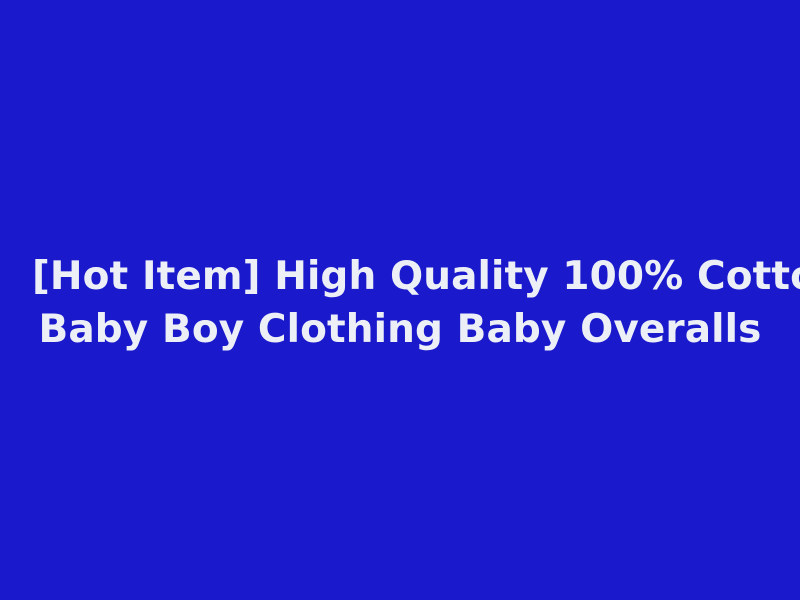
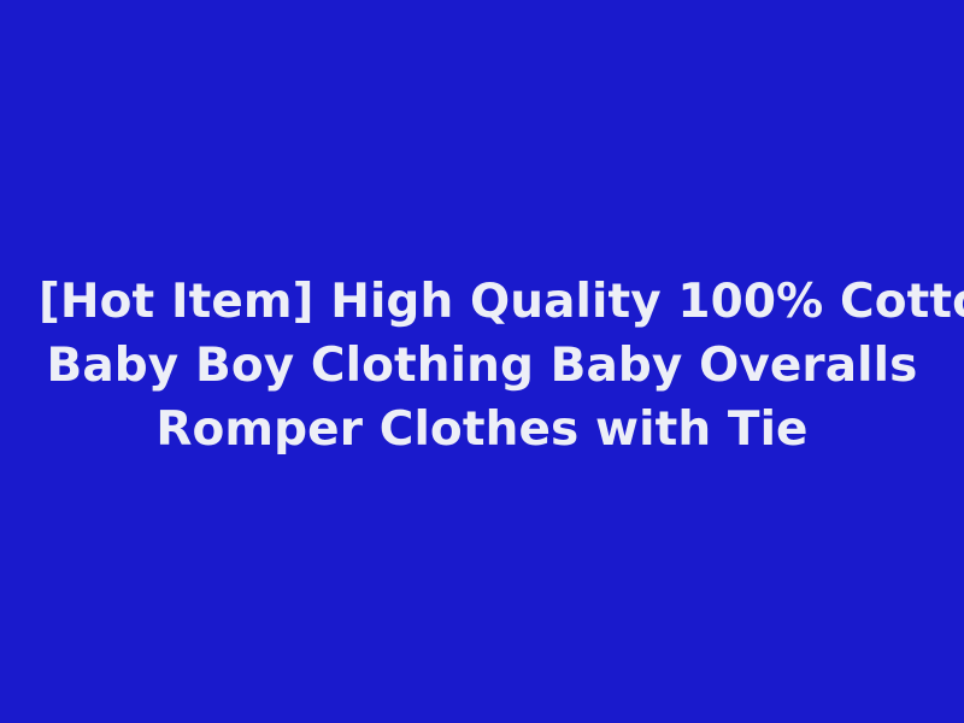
  [Hot Item] High Quality 100% Cott
  Baby Boy Clothing Baby Overalls
+ Romper Clothes with Tie
